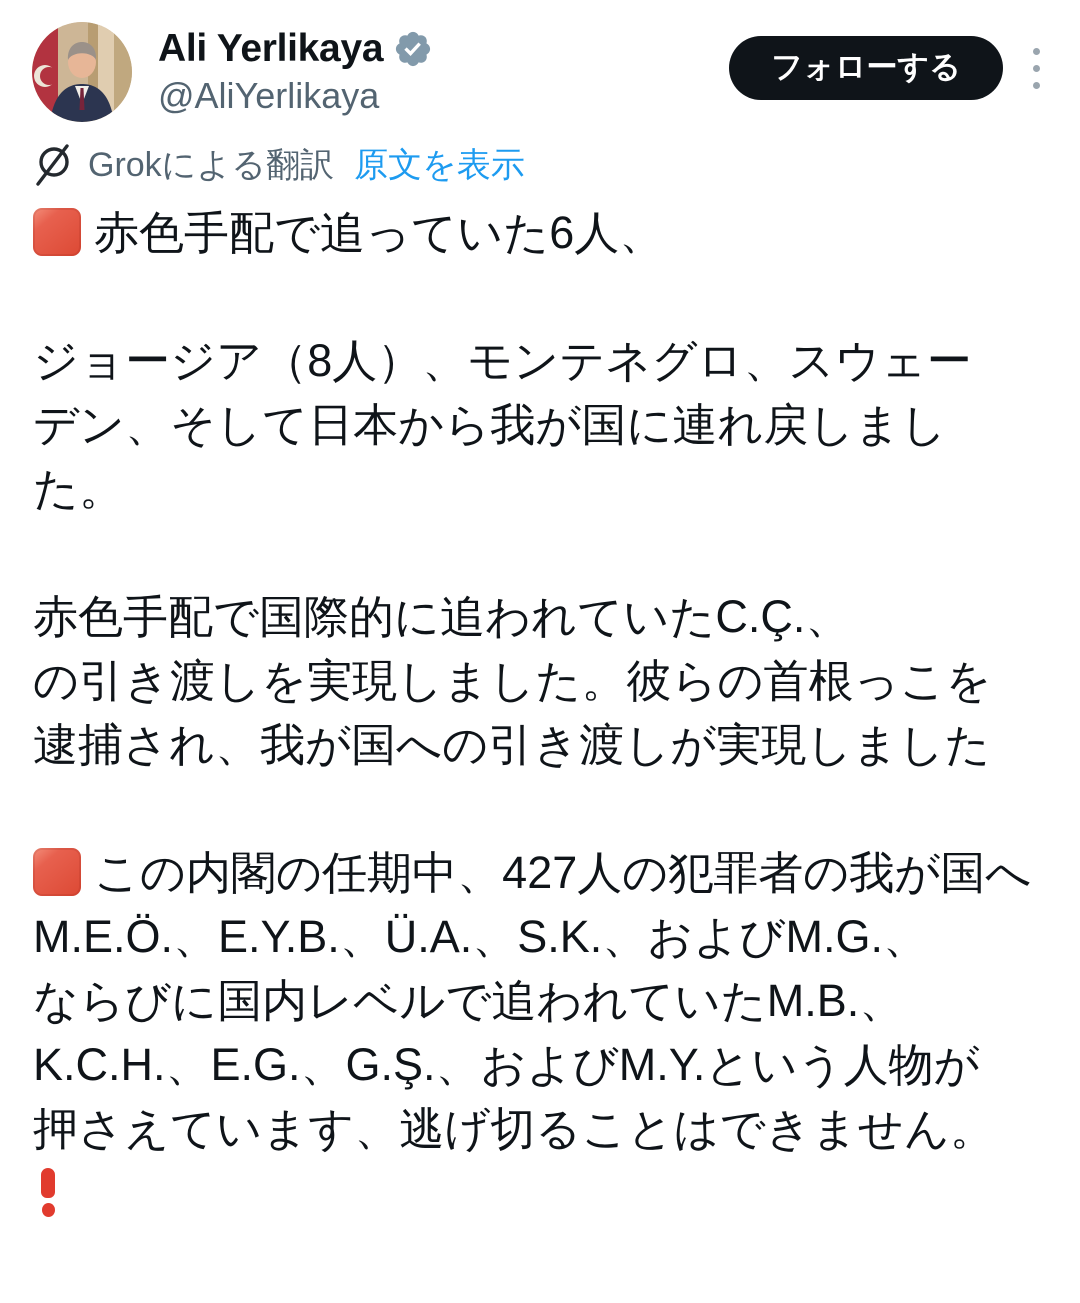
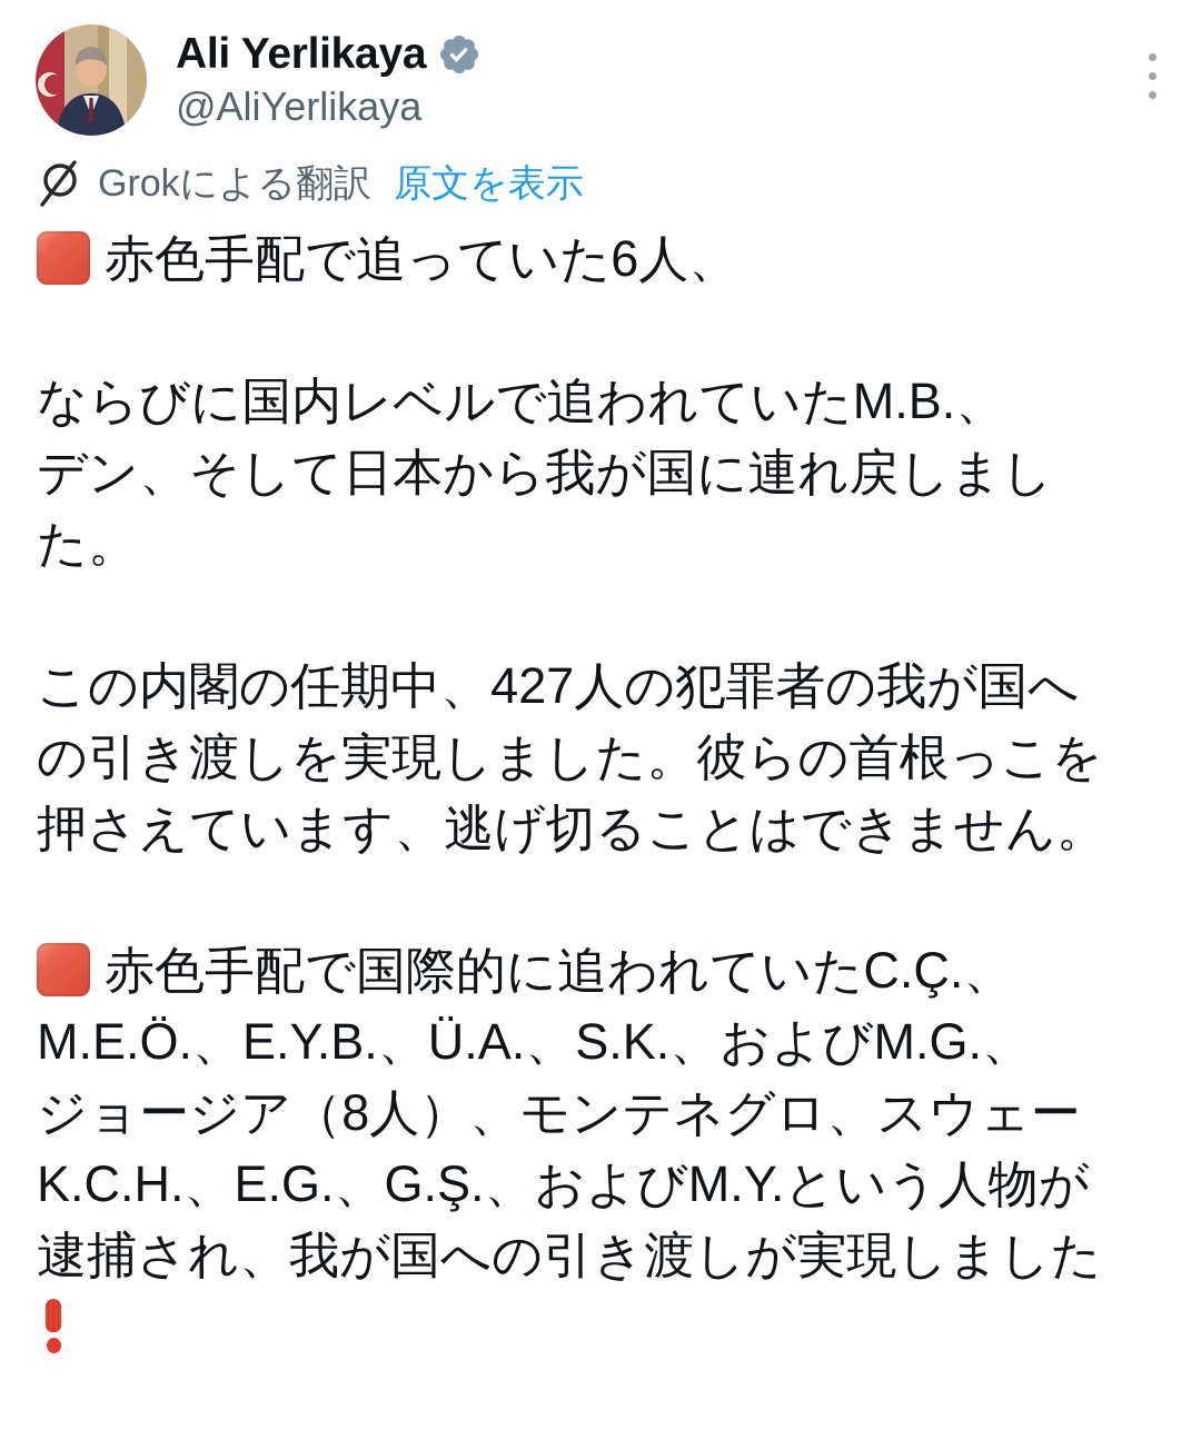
  Ali Yerlikaya
  @AliYerlikaya
- フォローする
  Grokによる翻訳
  原文を表示
  赤色手配で追っていた6人、
- ジョージア（8人）、モンテネグロ、スウェー
+ ならびに国内レベルで追われていたM.B.、
  デン、そして日本から我が国に連れ戻しまし
  た。
- 赤色手配で国際的に追われていたC.Ç.、
+ この内閣の任期中、427人の犯罪者の我が国へ
  の引き渡しを実現しました。彼らの首根っこを
- 逮捕され、我が国への引き渡しが実現しました
+ 押さえています、逃げ切ることはできません。
- この内閣の任期中、427人の犯罪者の我が国へ
+ 赤色手配で国際的に追われていたC.Ç.、
  M.E.Ö.、E.Y.B.、Ü.A.、S.K.、およびM.G.、
- ならびに国内レベルで追われていたM.B.、
+ ジョージア（8人）、モンテネグロ、スウェー
  K.C.H.、E.G.、G.Ş.、およびM.Y.という人物が
- 押さえています、逃げ切ることはできません。
+ 逮捕され、我が国への引き渡しが実現しました
